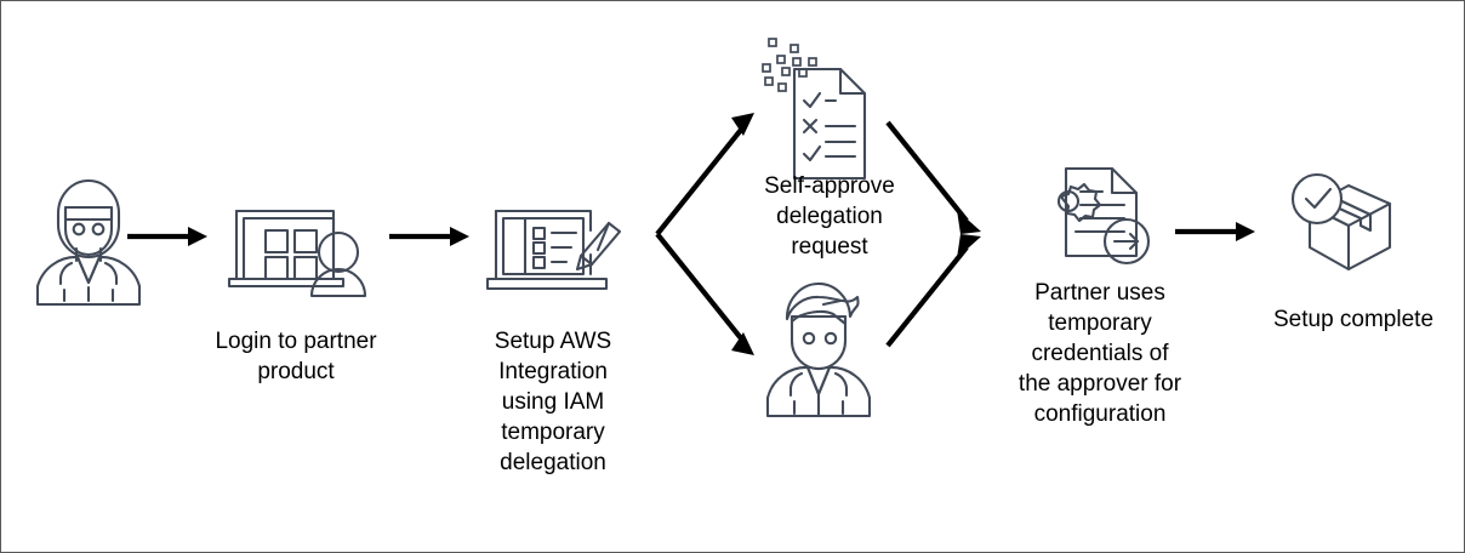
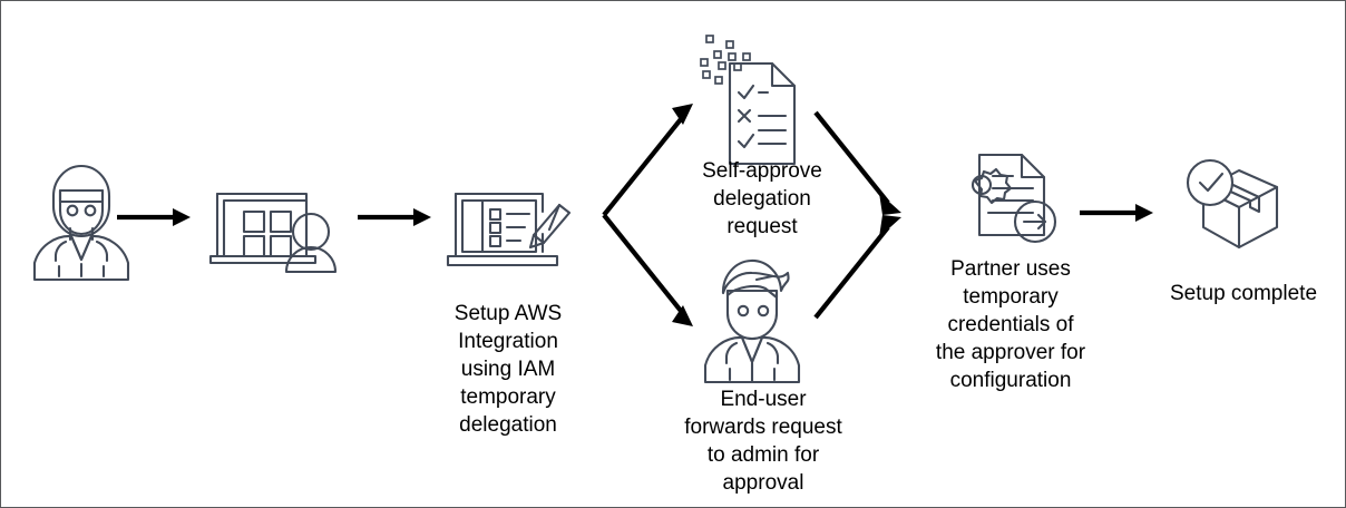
- Login to partner
- product
  Setup AWS
  Integration
  using IAM
  temporary
  delegation
  Self-approve
  delegation
  request
+ End-user
+ forwards request
+ to admin for
+ approval
  Partner uses
  temporary
  credentials of
  the approver for
  configuration
  Setup complete
